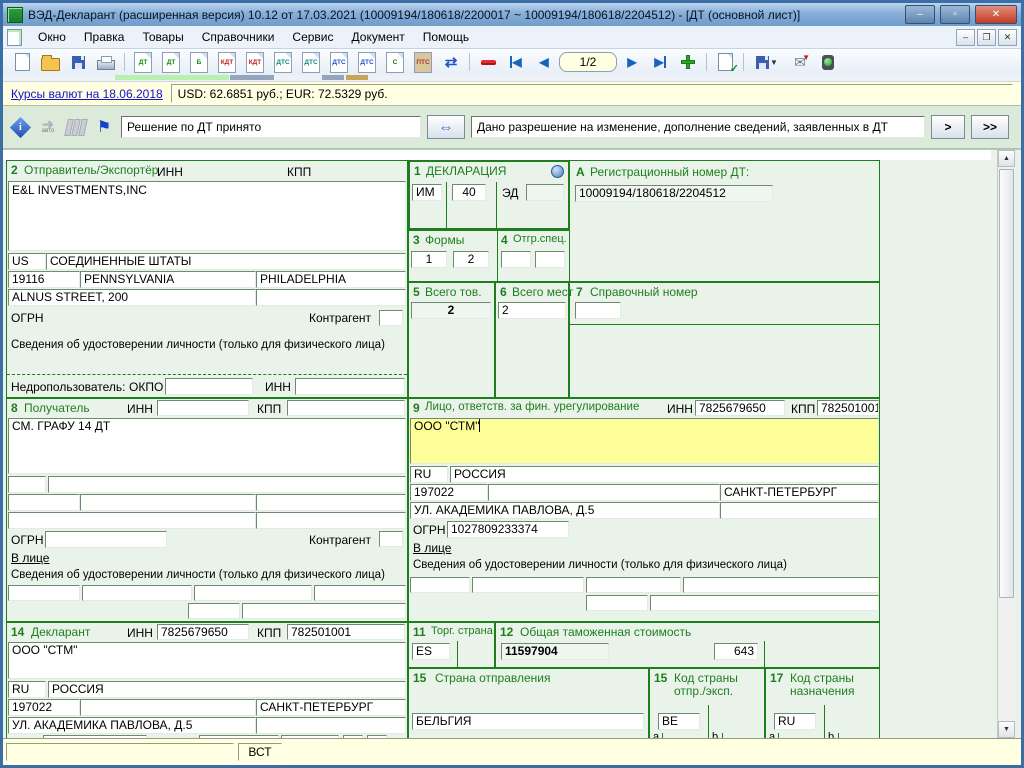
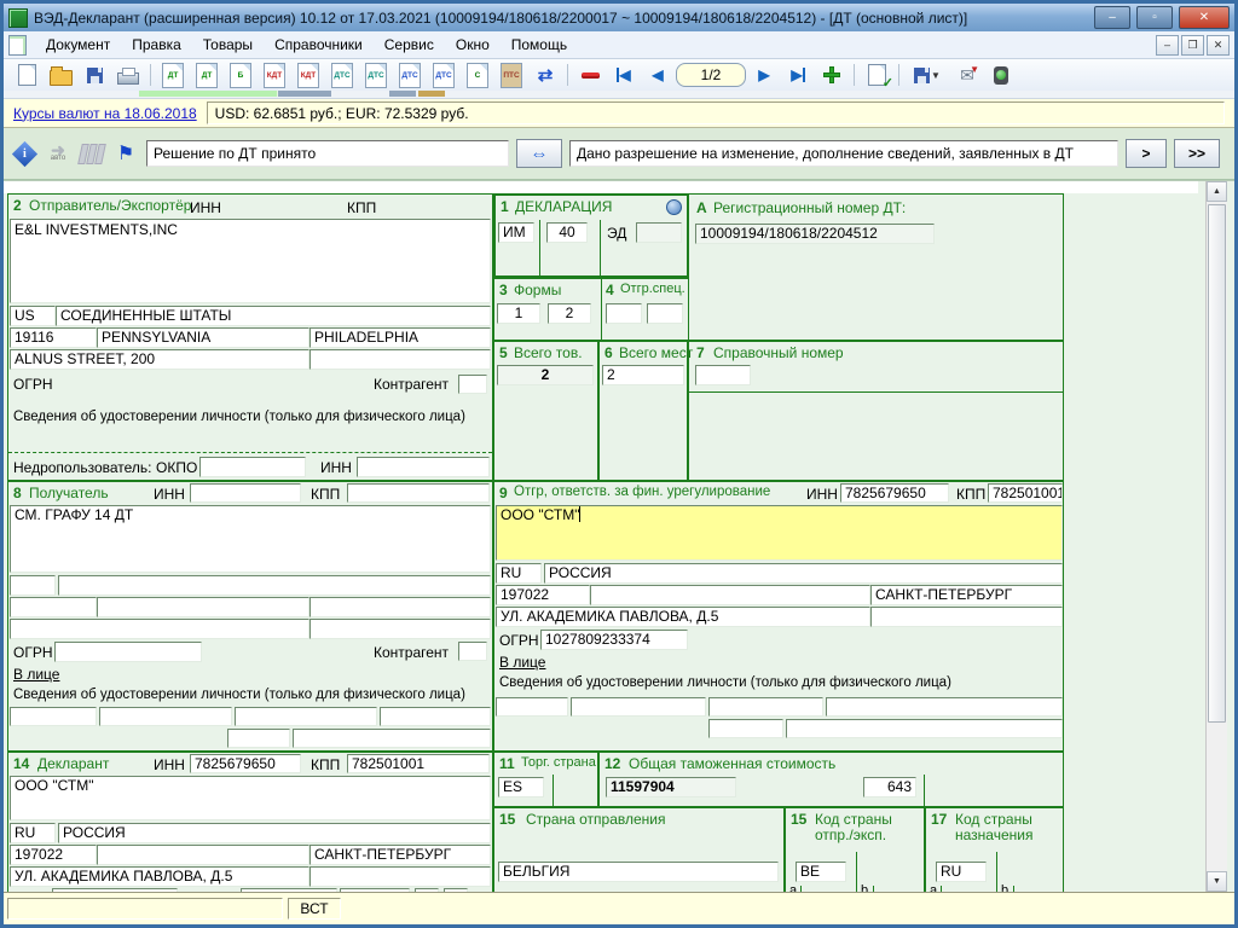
  ВЭД-Декларант (расширенная версия) 10.12 от 17.03.2021 (10009194/180618/2200017 ~ 10009194/180618/2204512) - [ДТ (основной лист)]
  –
  ▫
  ✕
- Окно
+ Документ
  Правка
  Товары
  Справочники
  Сервис
- Документ
+ Окно
  Помощь
  –
  ❐
  ✕
  ⇄
  ◀
  ◀
  1/2
  ▶
  ▶
  ✓
  ▼
  ✉
  ▼
  Курсы валют на 18.06.2018
  USD: 62.6851 руб.; EUR: 72.5329 руб.
  ➜
  ⚑
  Решение по ДТ принято
  ⇔
  Дано разрешение на изменение, дополнение сведений, заявленных в ДТ
  >
  >>
  2
  Отправитель/Экспортёр
  ИНН
  КПП
  E&L INVESTMENTS,INC
  US
  СОЕДИНЕННЫЕ ШТАТЫ
  19116
  PENNSYLVANIA
  PHILADELPHIA
  ALNUS STREET, 200
  ОГРН
  Контрагент
  Сведения об удостоверении личности (только для физического лица)
  Недропользователь:
  ОКПО
  ИНН
  1
  ДЕКЛАРАЦИЯ
  ИМ
  40
  ЭД
  A
  Регистрационный номер ДТ:
  10009194/180618/2204512
  3
  Формы
  1
  2
  4
  Отгр.спец.
  5
  Всего тов.
  2
  6
  Всего мест
  2
  7
  Справочный номер
  8
  Получатель
  ИНН
  КПП
  СМ. ГРАФУ 14 ДТ
  ОГРН
  Контрагент
  В лице
  Сведения об удостоверении личности (только для физического лица)
  9
- Лицо, ответств. за фин. урегулирование
+ Отгр, ответств. за фин. урегулирование
  ИНН
  7825679650
  КПП
  782501001
  ООО "СТМ"
  RU
  РОССИЯ
  197022
  САНКТ-ПЕТЕРБУРГ
  УЛ. АКАДЕМИКА ПАВЛОВА, Д.5
  ОГРН
  1027809233374
  В лице
  Сведения об удостоверении личности (только для физического лица)
  14
  Декларант
  ИНН
  7825679650
  КПП
  782501001
  ООО "СТМ"
  RU
  РОССИЯ
  197022
  САНКТ-ПЕТЕРБУРГ
  УЛ. АКАДЕМИКА ПАВЛОВА, Д.5
  11
  Торг. страна
  ES
  12
  Общая таможенная стоимость
  11597904
  643
  15
  Страна отправления
  БЕЛЬГИЯ
  15
  Код страны
  отпр./эксп.
  BE
  a
  b
  17
  Код страны
  назначения
  RU
  a
  b
  ВСТ
